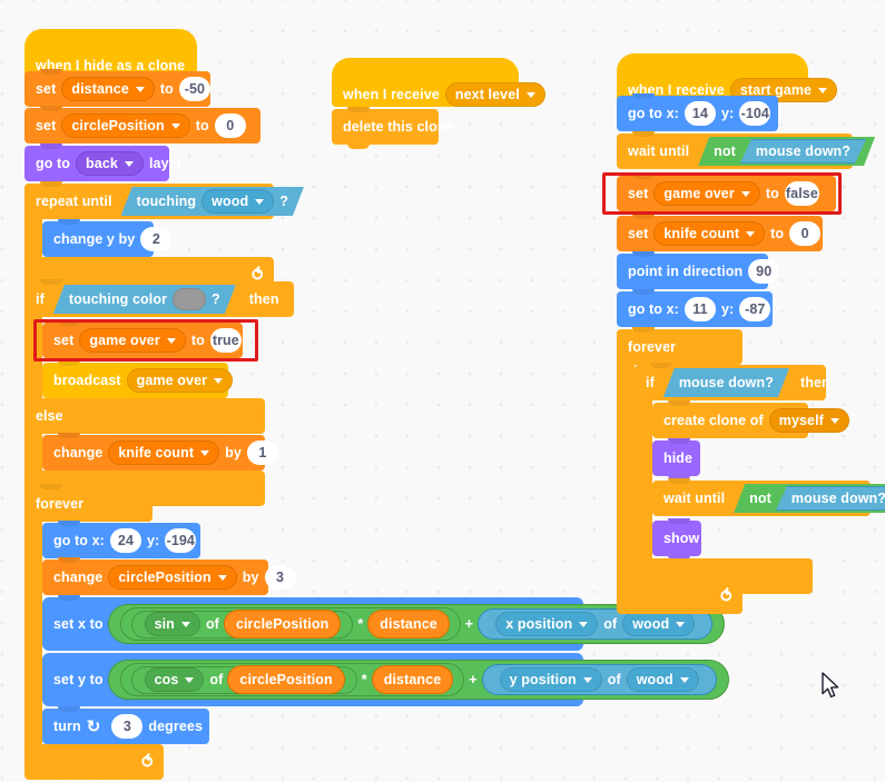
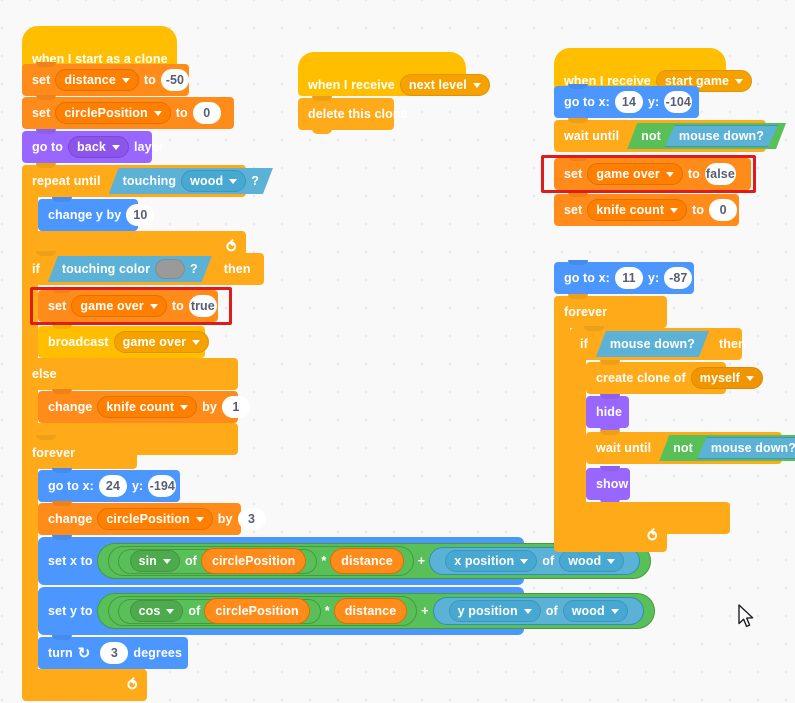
- when I hide as a clone
+ when I start as a clone
  set
  distance
  to
  -50
  set
  circlePosition
  to
  0
  go to
  back
  layer
  repeat until
  touching
  wood
  ?
  change y by
- 2
+ 10
  if
  touching color
  ?
  then
  set
  game over
  to
  true
  broadcast
  game over
  else
  change
  knife count
  by
  1
  forever
  go to x:
  24
  y:
  -194
  change
  circlePosition
  by
  3
  set x to
  sin
  of
  circlePosition
  *
  distance
  +
  x position
  of
  wood
  set y to
  cos
  of
  circlePosition
  *
  distance
  +
  y position
  of
  wood
  turn
  ↻
  3
  degrees
  when I receive
  next level
  delete this clone
  when I receive
  start game
  go to x:
  14
  y:
  -104
  wait until
  not
  mouse down?
  set
  game over
  to
  false
  set
  knife count
  to
  0
- point in direction
- 90
  go to x:
  11
  y:
  -87
  forever
  if
  mouse down?
  then
  create clone of
  myself
  hide
  wait until
  not
  mouse down?
  show
